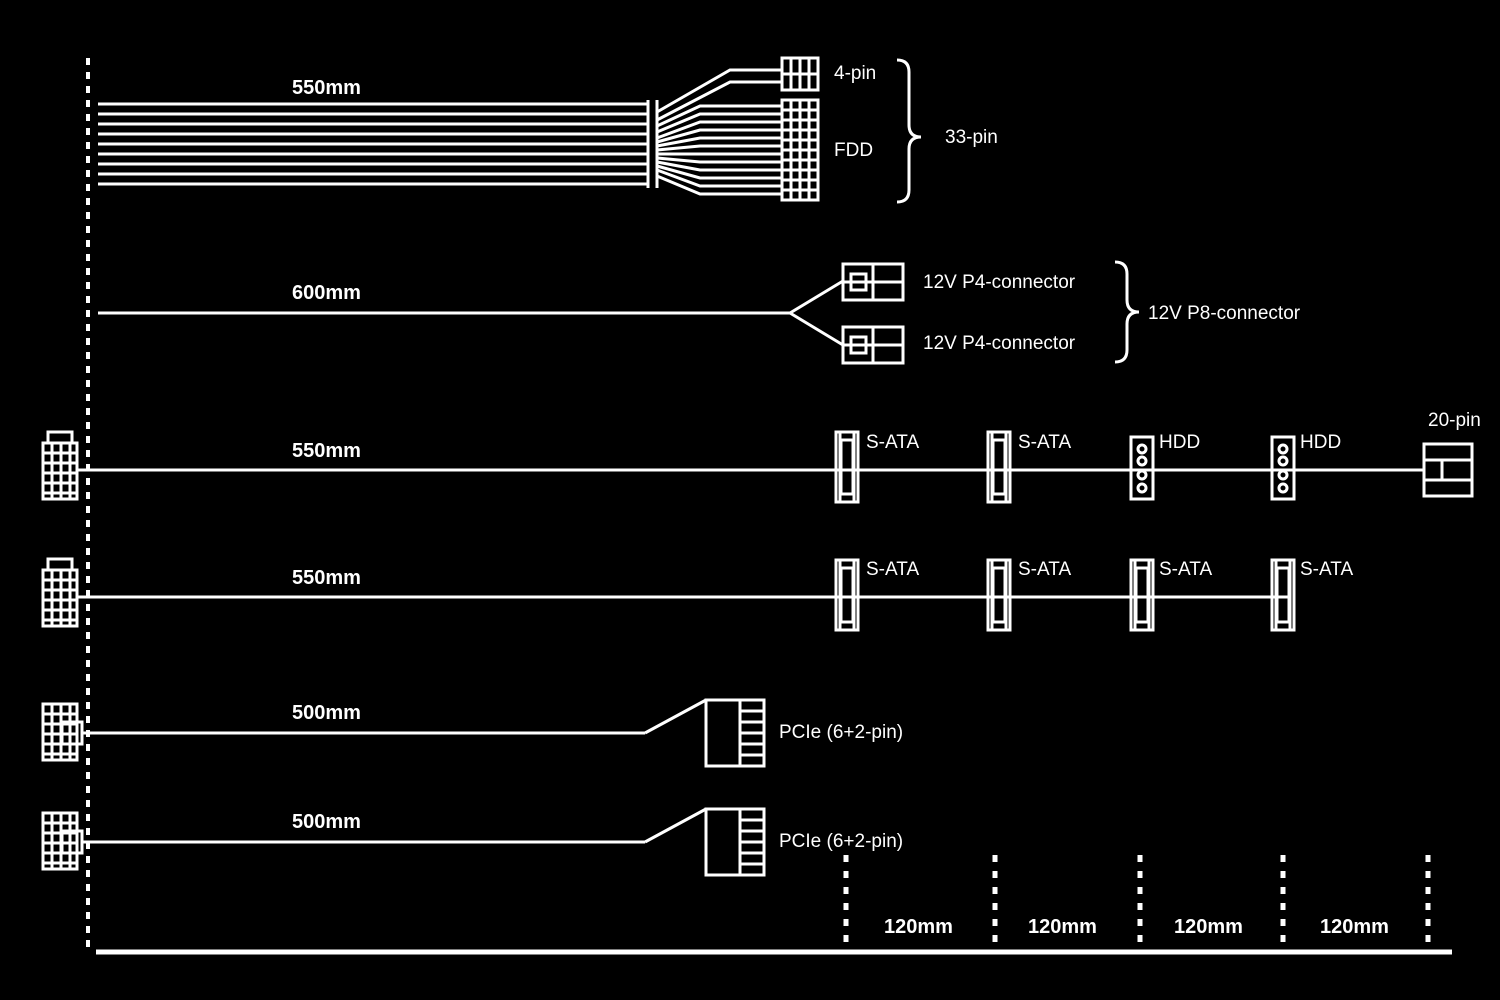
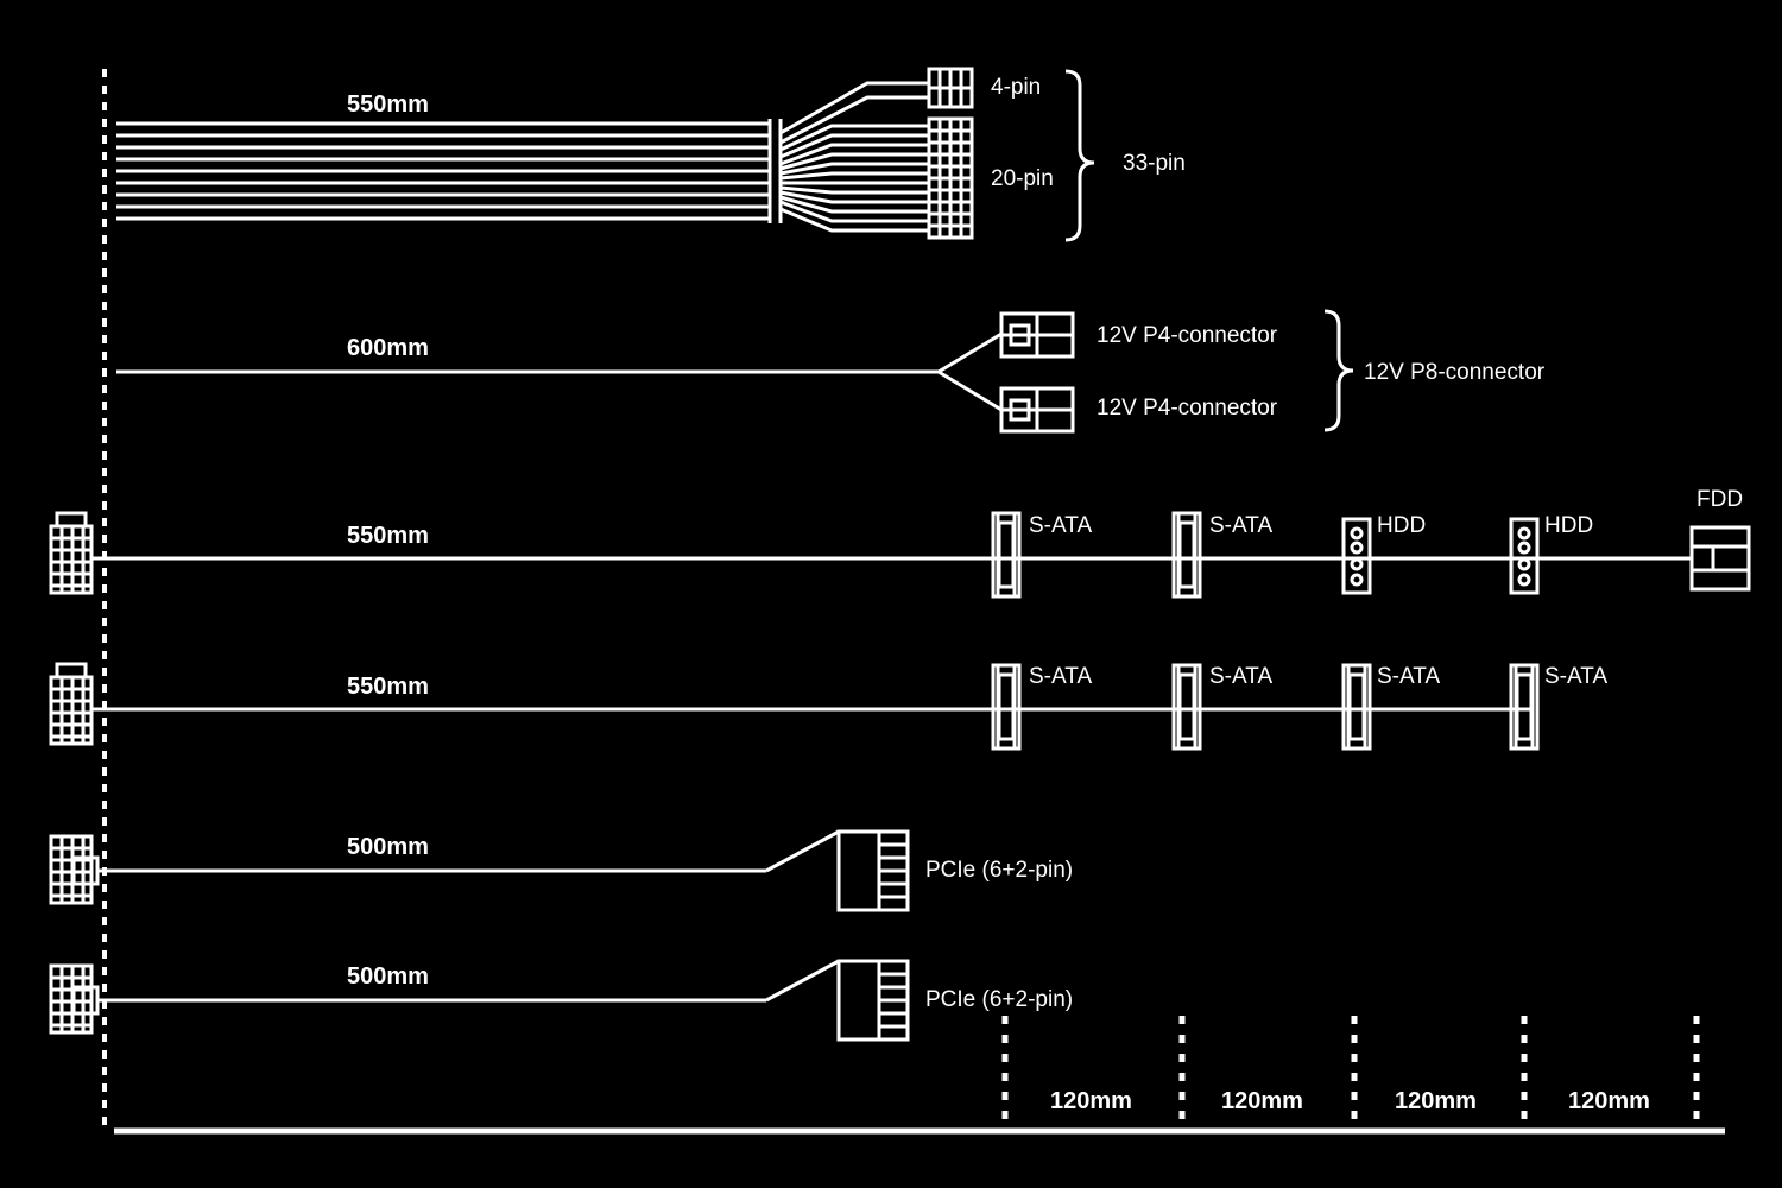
  550mm
  4-pin
- FDD
+ 20-pin
  33-pin
  600mm
  12V P4-connector
  12V P4-connector
  12V P8-connector
  550mm
  S-ATA
  S-ATA
  HDD
  HDD
- 20-pin
+ FDD
  550mm
  S-ATA
  S-ATA
  S-ATA
  S-ATA
  500mm
  PCIe (6+2-pin)
  500mm
  PCIe (6+2-pin)
  120mm
  120mm
  120mm
  120mm
